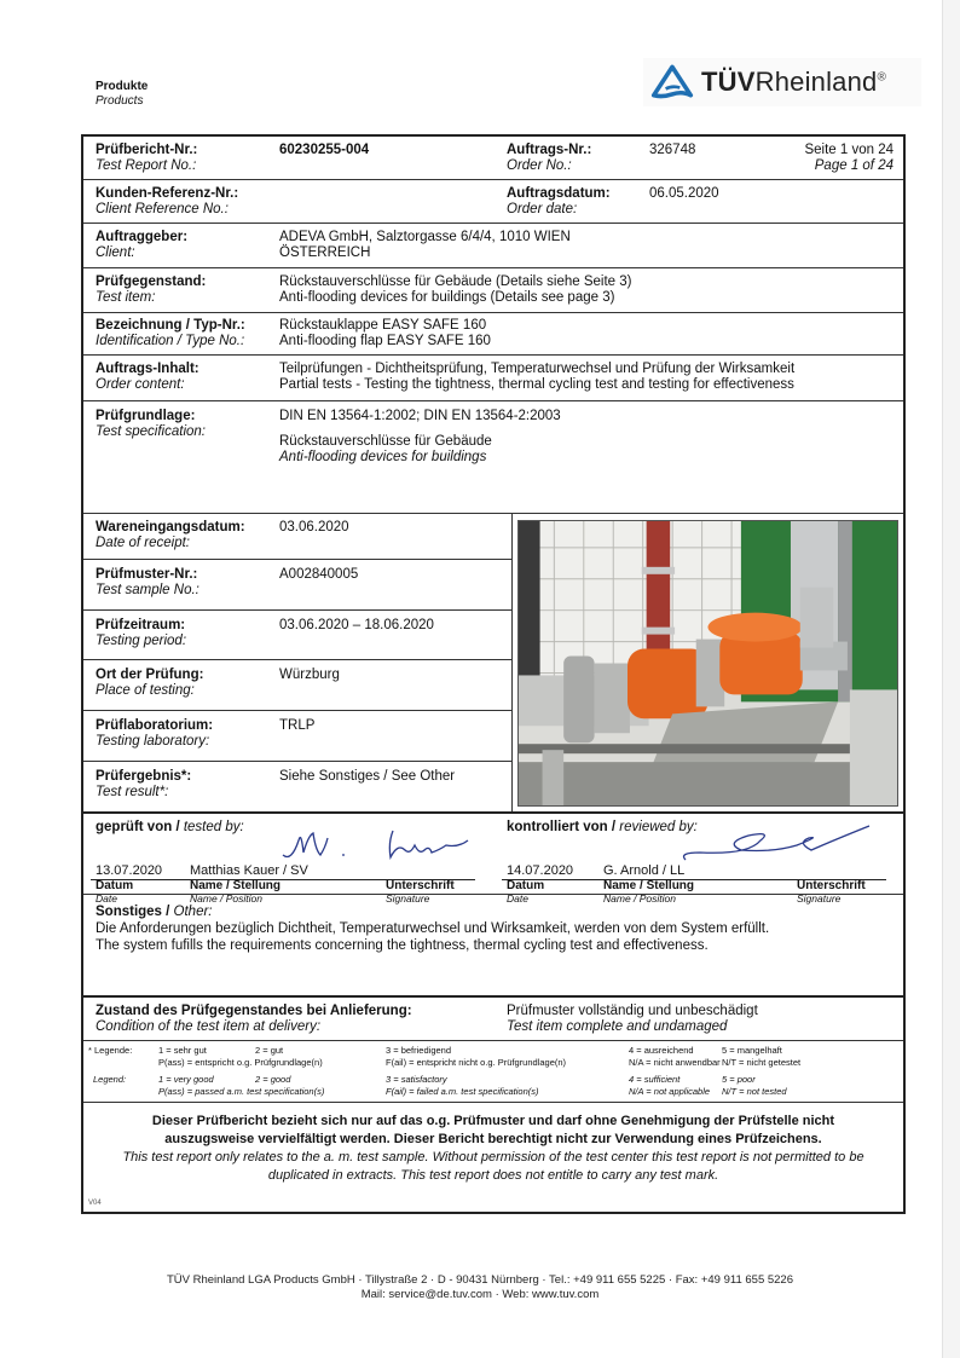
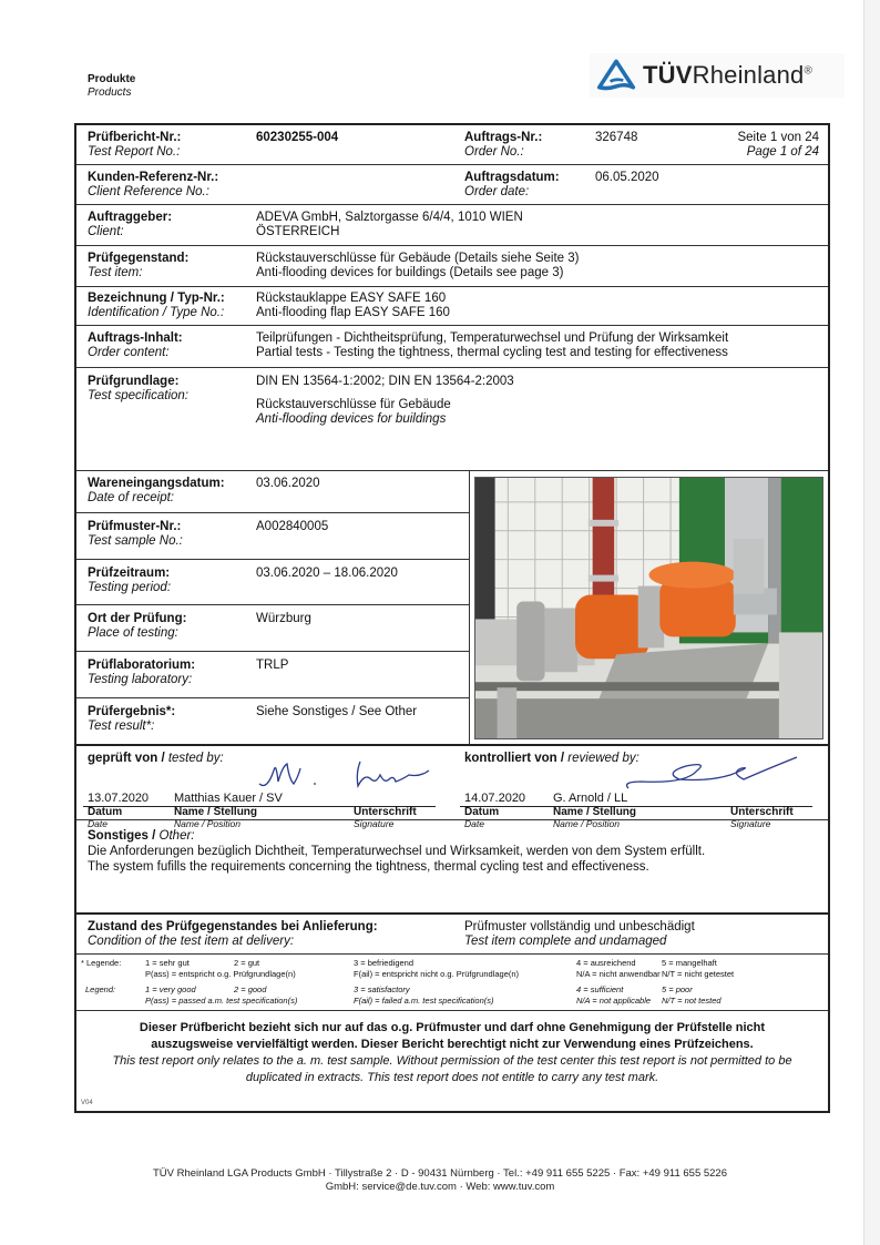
  Produkte
  Products
  TÜVRheinland®
  Prüfbericht-Nr.:
  Test Report No.:
  60230255-004
  Auftrags-Nr.:
  Order No.:
  326748
  Seite 1 von 24
  Page 1 of 24
  Kunden-Referenz-Nr.:
  Client Reference No.:
  Auftragsdatum:
  Order date:
  06.05.2020
  Auftraggeber:
  Client:
  ADEVA GmbH, Salztorgasse 6/4/4, 1010 WIEN
  ÖSTERREICH
  Prüfgegenstand:
  Test item:
  Rückstauverschlüsse für Gebäude (Details siehe Seite 3)
  Anti-flooding devices for buildings (Details see page 3)
  Bezeichnung / Typ-Nr.:
  Identification / Type No.:
  Rückstauklappe EASY SAFE 160
  Anti-flooding flap EASY SAFE 160
  Auftrags-Inhalt:
  Order content:
  Teilprüfungen - Dichtheitsprüfung, Temperaturwechsel und Prüfung der Wirksamkeit
  Partial tests - Testing the tightness, thermal cycling test and testing for effectiveness
  Prüfgrundlage:
  Test specification:
  DIN EN 13564-1:2002; DIN EN 13564-2:2003
  Rückstauverschlüsse für Gebäude
  Anti-flooding devices for buildings
  Wareneingangsdatum:
  Date of receipt:
  03.06.2020
  Prüfmuster-Nr.:
  Test sample No.:
  A002840005
  Prüfzeitraum:
  Testing period:
  03.06.2020 – 18.06.2020
  Ort der Prüfung:
  Place of testing:
  Würzburg
  Prüflaboratorium:
  Testing laboratory:
  TRLP
  Prüfergebnis*:
  Test result*:
  Siehe Sonstiges / See Other
  geprüft von / tested by:
  kontrolliert von / reviewed by:
  13.07.2020
  Matthias Kauer / SV
  14.07.2020
  G. Arnold / LL
  Datum
  Date
  Name / Stellung
  Name / Position
  Unterschrift
  Signature
  Datum
  Date
  Name / Stellung
  Name / Position
  Unterschrift
  Signature
  Sonstiges / Other:
  Die Anforderungen bezüglich Dichtheit, Temperaturwechsel und Wirksamkeit, werden von dem System erfüllt.
  The system fufills the requirements concerning the tightness, thermal cycling test and effectiveness.
  Zustand des Prüfgegenstandes bei Anlieferung:
  Condition of the test item at delivery:
  Prüfmuster vollständig und unbeschädigt
  Test item complete and undamaged
  * Legende:
  1 = sehr gut
  2 = gut
  3 = befriedigend
  4 = ausreichend
  5 = mangelhaft
  P(ass) = entspricht o.g. Prüfgrundlage(n)
  F(ail) = entspricht nicht o.g. Prüfgrundlage(n)
  N/A = nicht anwendbar
  N/T = nicht getestet
  Legend:
  1 = very good
  2 = good
  3 = satisfactory
  4 = sufficient
  5 = poor
  P(ass) = passed a.m. test specification(s)
  F(ail) = failed a.m. test specification(s)
  N/A = not applicable
  N/T = not tested
  Dieser Prüfbericht bezieht sich nur auf das o.g. Prüfmuster und darf ohne Genehmigung der Prüfstelle nicht
  auszugsweise vervielfältigt werden. Dieser Bericht berechtigt nicht zur Verwendung eines Prüfzeichens.
  This test report only relates to the a. m. test sample. Without permission of the test center this test report is not permitted to be
  duplicated in extracts. This test report does not entitle to carry any test mark.
  TÜV Rheinland LGA Products GmbH · Tillystraße 2 · D - 90431 Nürnberg · Tel.: +49 911 655 5225 · Fax: +49 911 655 5226
- Mail: service@de.tuv.com · Web: www.tuv.com
+ GmbH: service@de.tuv.com · Web: www.tuv.com
